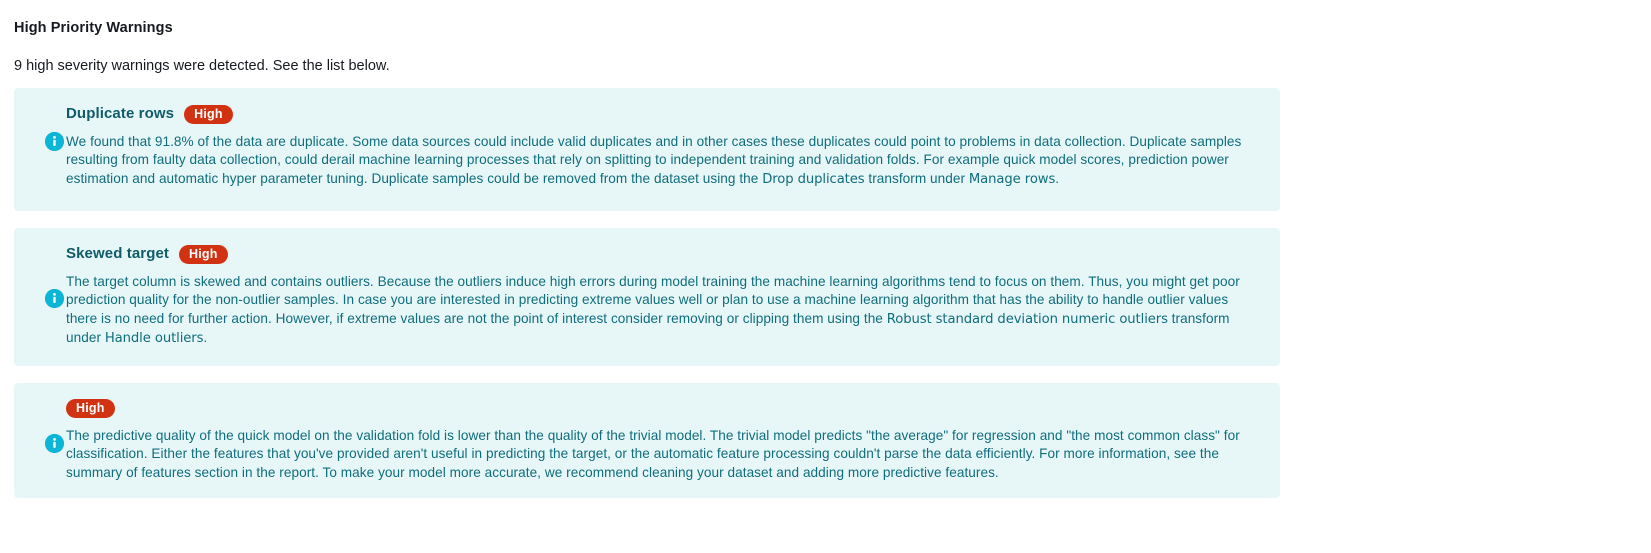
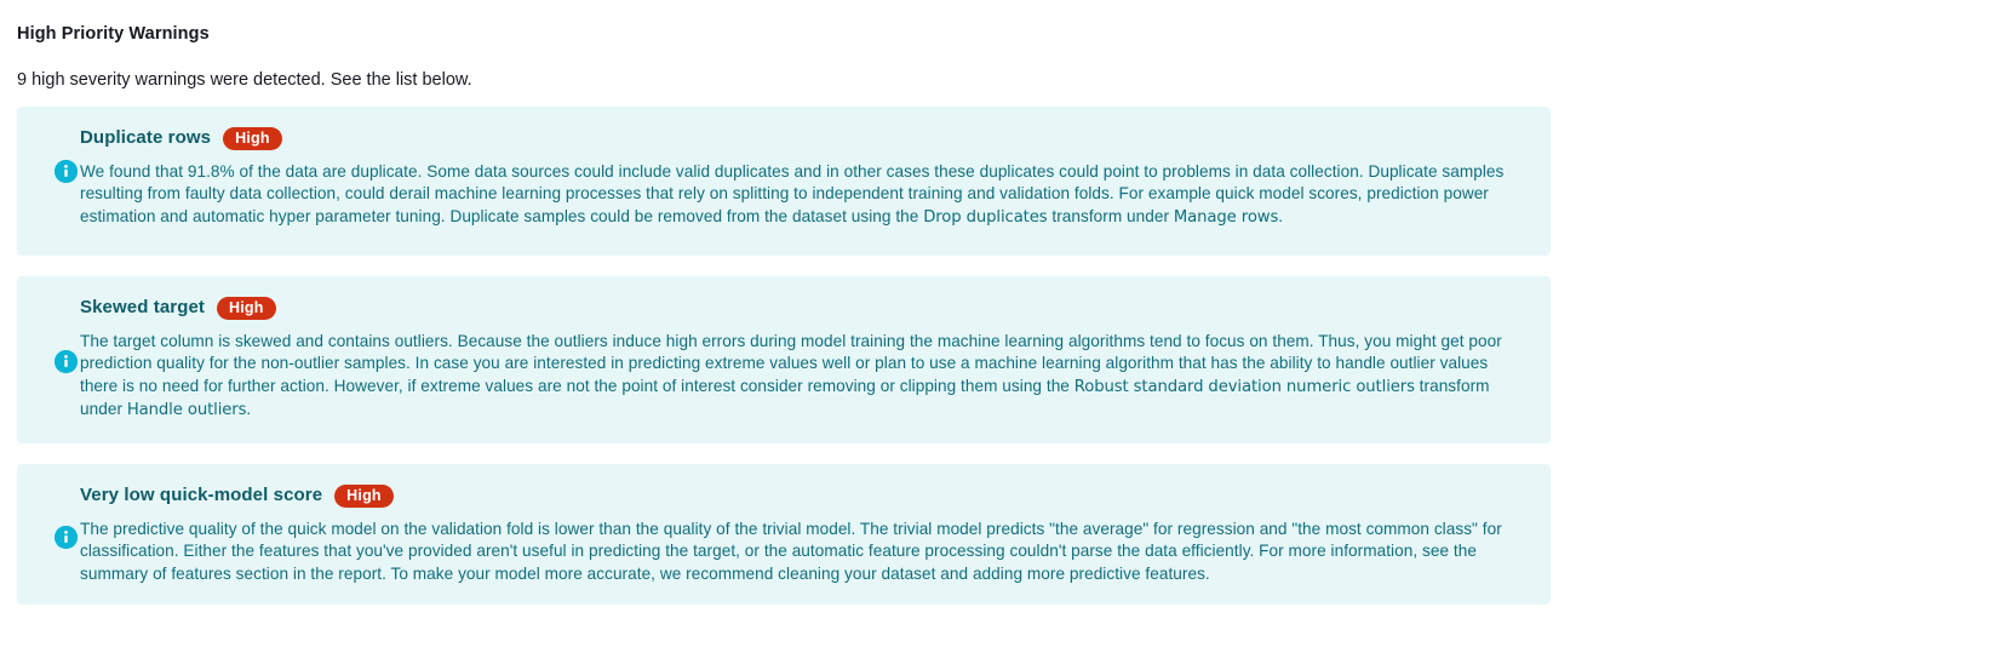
  High Priority Warnings
  9 high severity warnings were detected. See the list below.
  Duplicate rows
  High
  We found that 91.8% of the data are duplicate. Some data sources could include valid duplicates and in other cases these duplicates could point to problems in data collection. Duplicate samples resulting from faulty data collection, could derail machine learning processes that rely on splitting to independent training and validation folds. For example quick model scores, prediction power estimation and automatic hyper parameter tuning. Duplicate samples could be removed from the dataset using the Drop duplicates transform under Manage rows.
  Skewed target
  High
  The target column is skewed and contains outliers. Because the outliers induce high errors during model training the machine learning algorithms tend to focus on them. Thus, you might get poor prediction quality for the non-outlier samples. In case you are interested in predicting extreme values well or plan to use a machine learning algorithm that has the ability to handle outlier values there is no need for further action. However, if extreme values are not the point of interest consider removing or clipping them using the Robust standard deviation numeric outliers transform under Handle outliers.
+ Very low quick-model score
  High
  The predictive quality of the quick model on the validation fold is lower than the quality of the trivial model. The trivial model predicts "the average" for regression and "the most common class" for classification. Either the features that you've provided aren't useful in predicting the target, or the automatic feature processing couldn't parse the data efficiently. For more information, see the summary of features section in the report. To make your model more accurate, we recommend cleaning your dataset and adding more predictive features.
